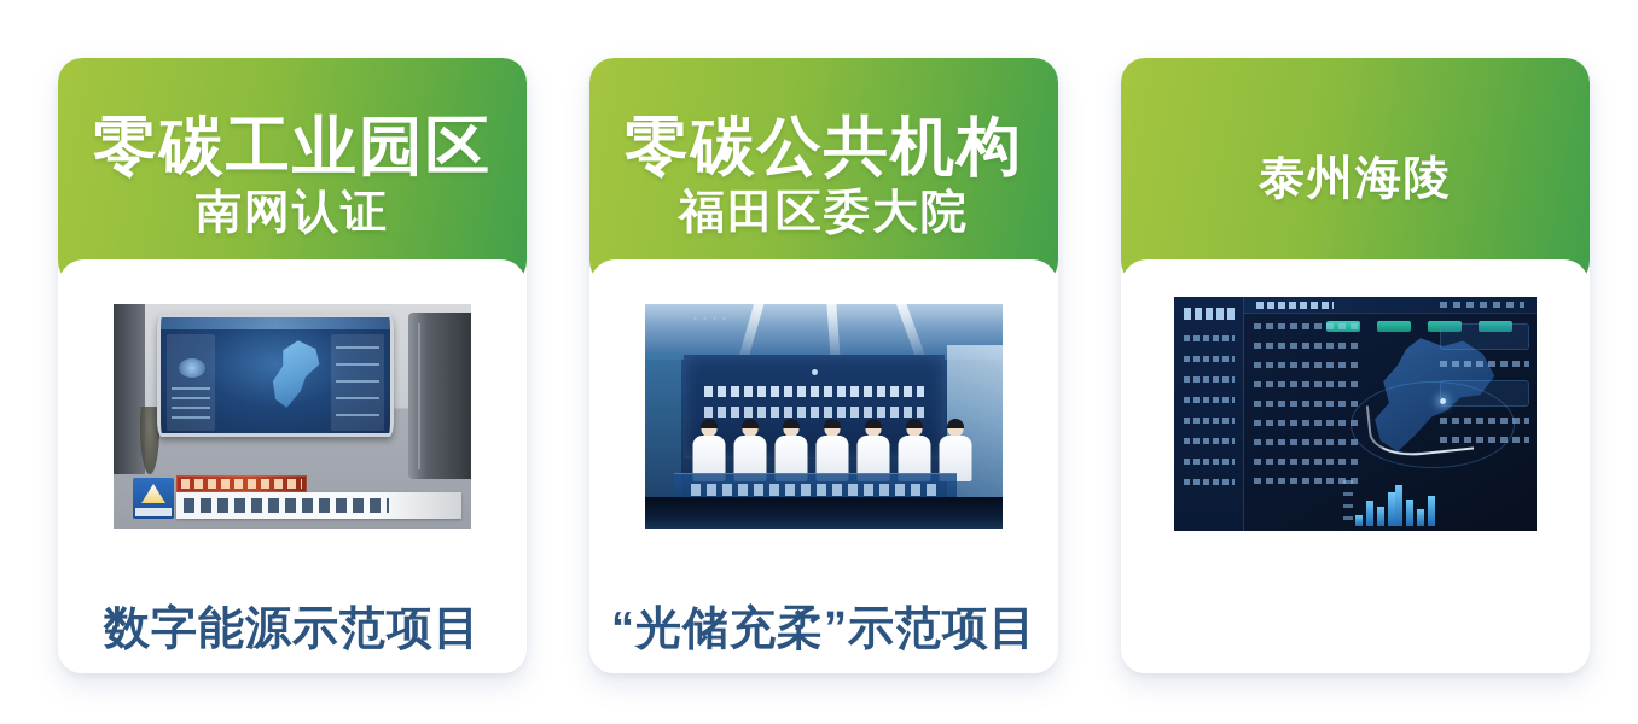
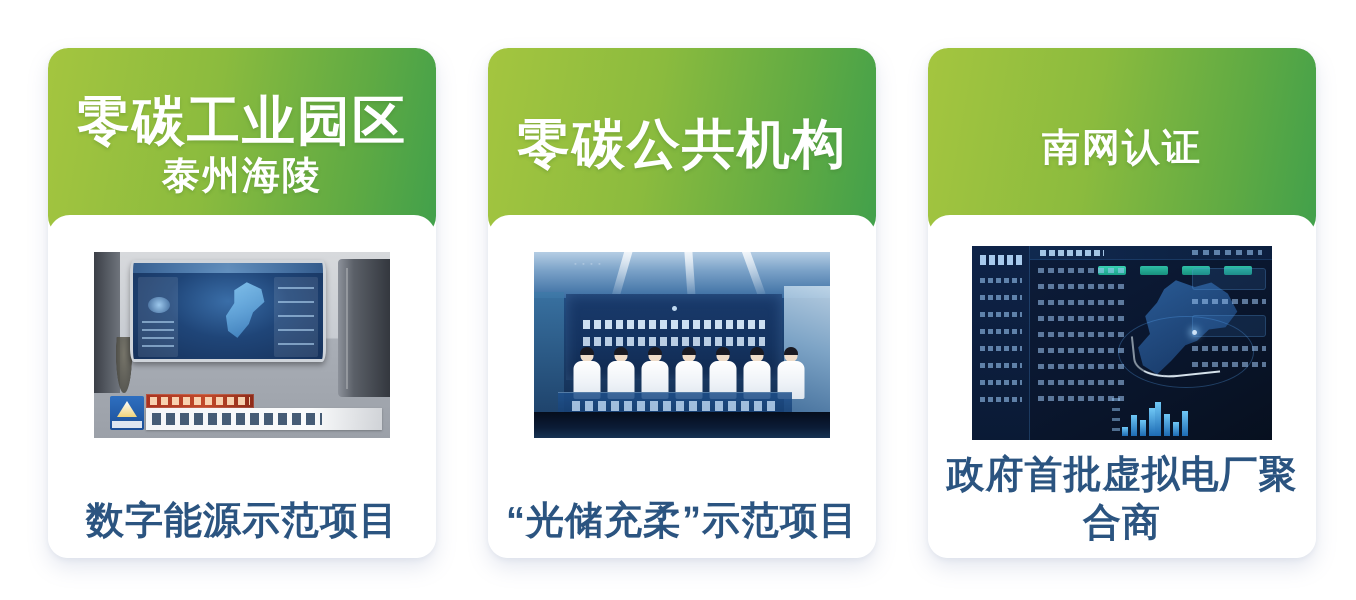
  零碳工业园区
- 南网认证
+ 泰州海陵
  数字能源示范项目
  零碳公共机构
- 福田区委大院
  “光储充柔”示范项目
- 泰州海陵
+ 南网认证
+ 政府首批虚拟电厂聚合商
